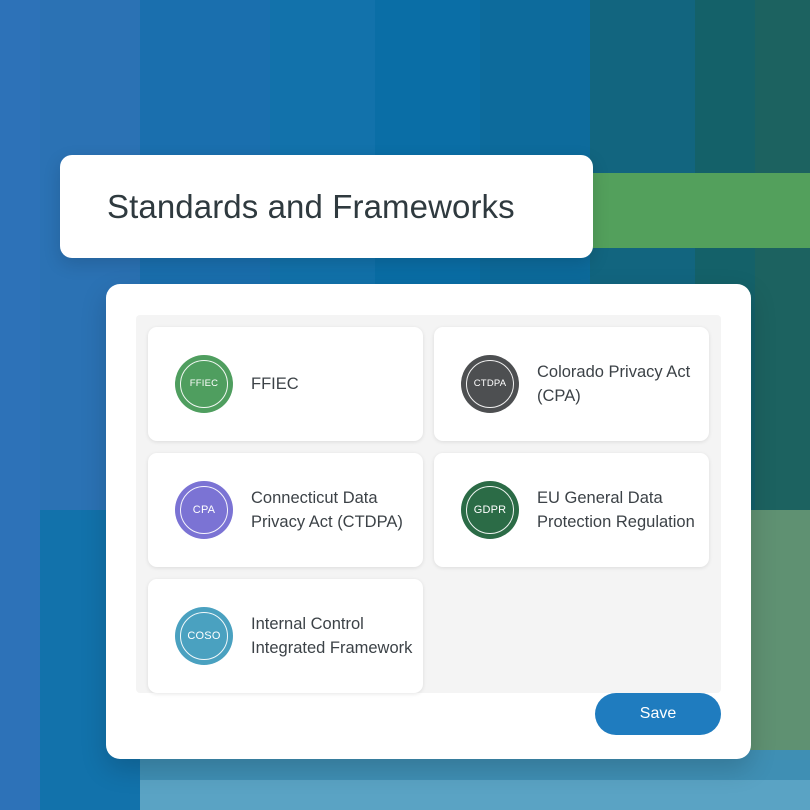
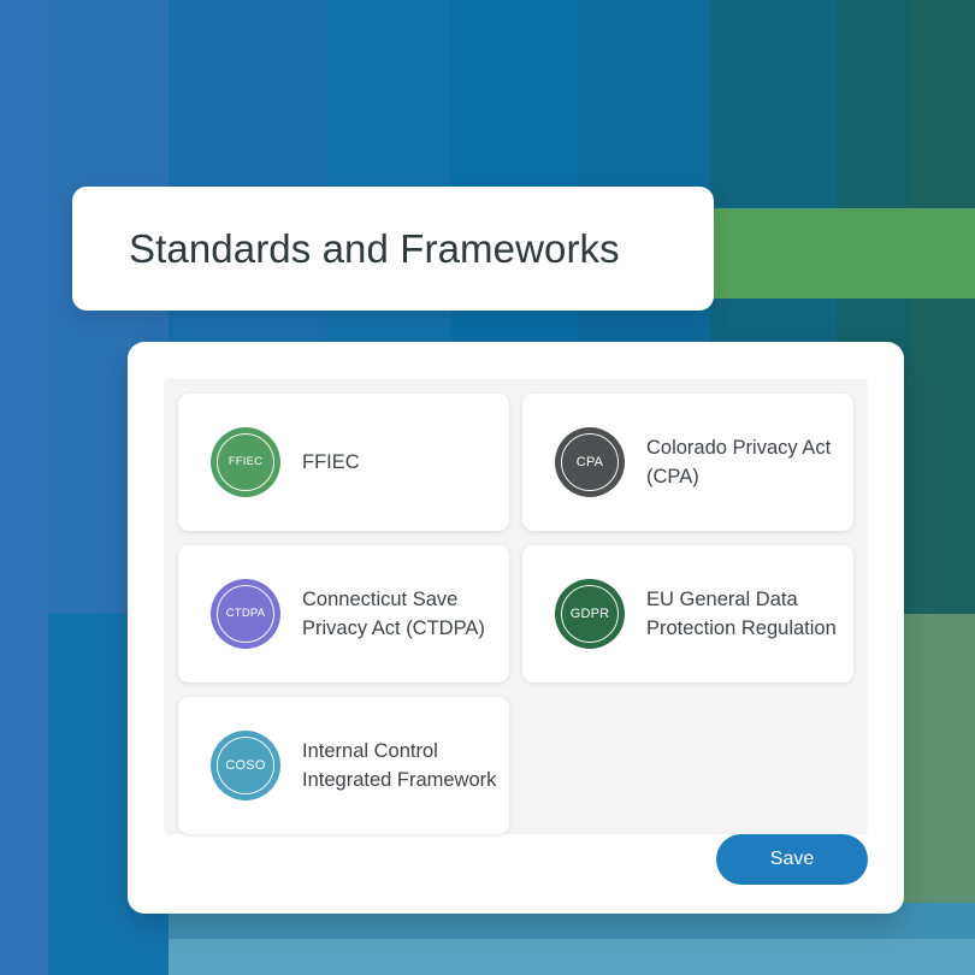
  Standards and Frameworks
  FFIEC
  FFIEC
- CTDPA
+ CPA
  Colorado Privacy Act (CPA)
- CPA
+ CTDPA
- Connecticut Data Privacy Act (CTDPA)
+ Connecticut Save Privacy Act (CTDPA)
  GDPR
  EU General Data Protection Regulation
  COSO
  Internal Control Integrated Framework
  Save
